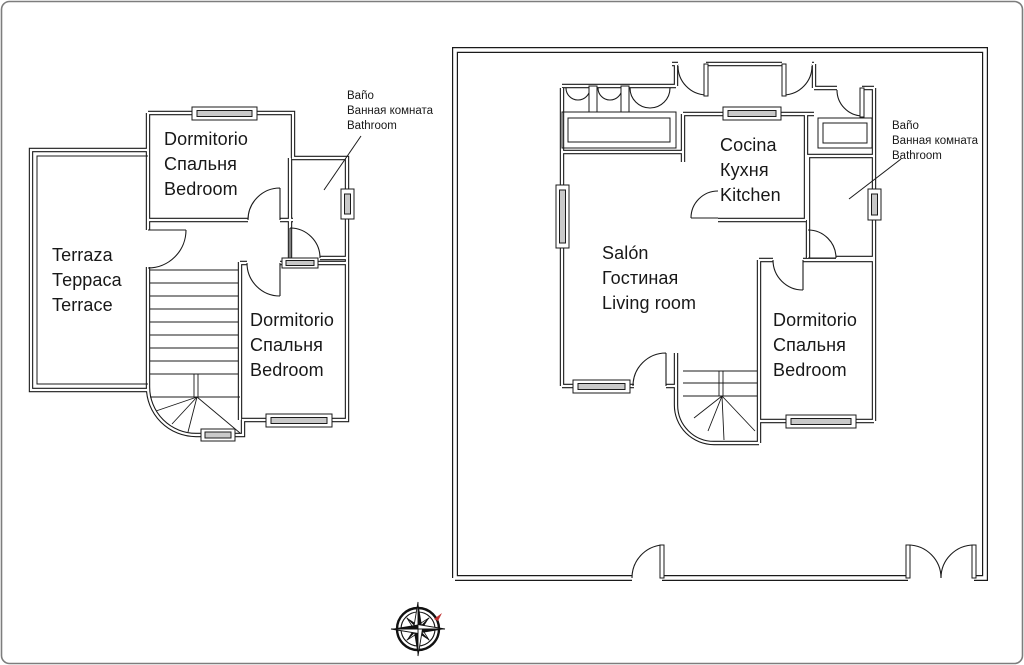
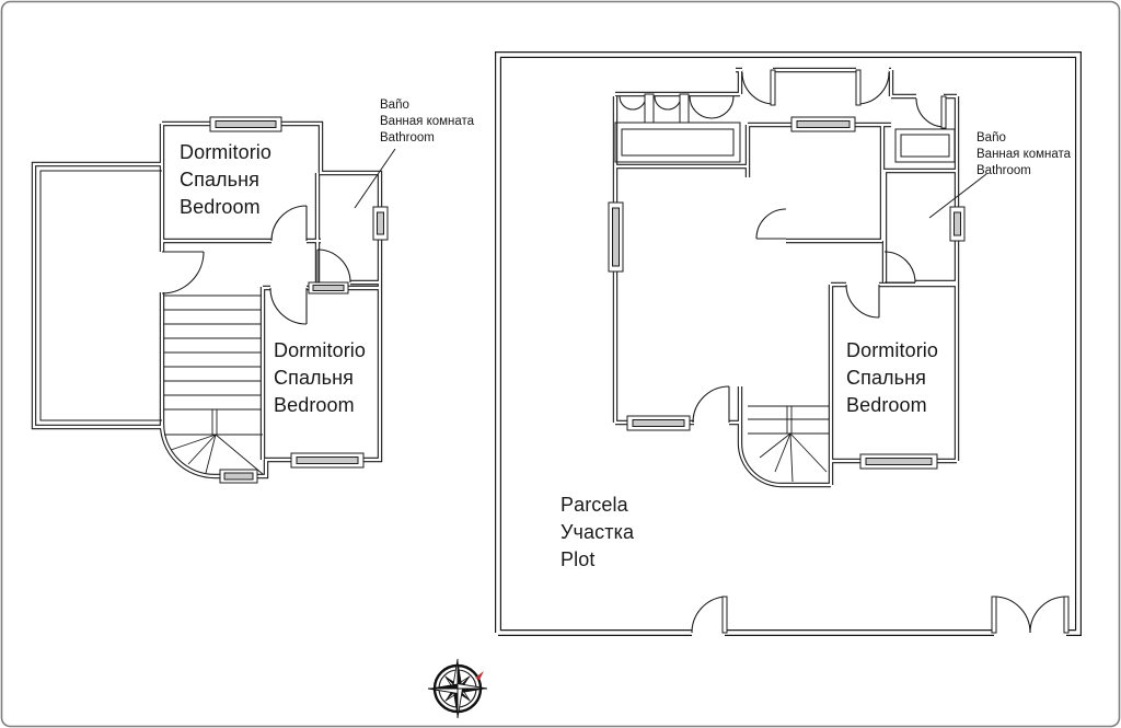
  Dormitorio
  Спальня
  Bedroom
- Terraza
- Терраса
- Terrace
  Dormitorio
  Спальня
  Bedroom
  Baño
  Ванная комната
  Bathroom
- Cocina
- Кухня
- Kitchen
- Salón
- Гостиная
- Living room
  Dormitorio
  Спальня
  Bedroom
  Baño
  Ванная комната
  Bathroom
+ Parcela
+ Участка
+ Plot
